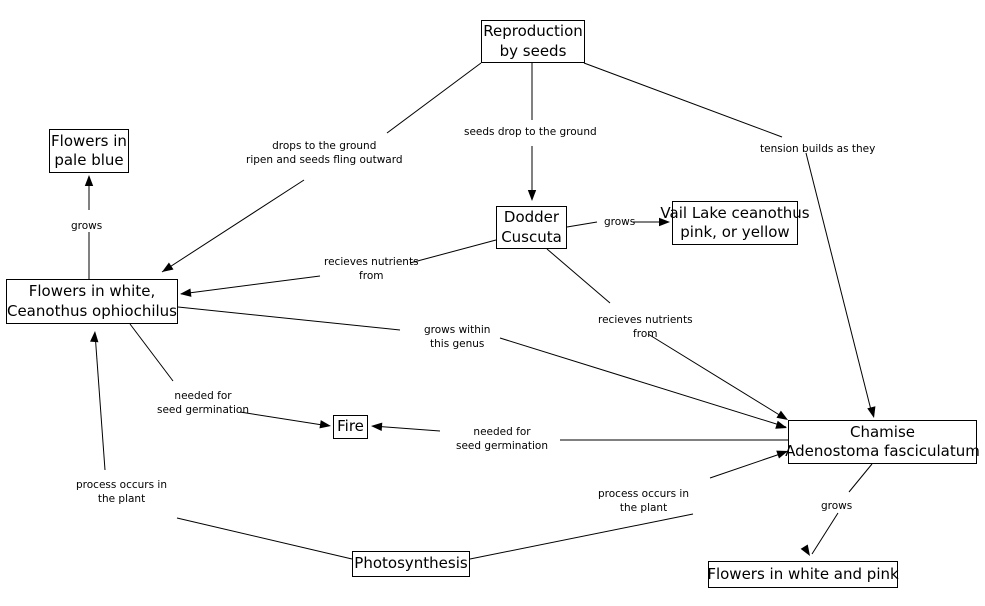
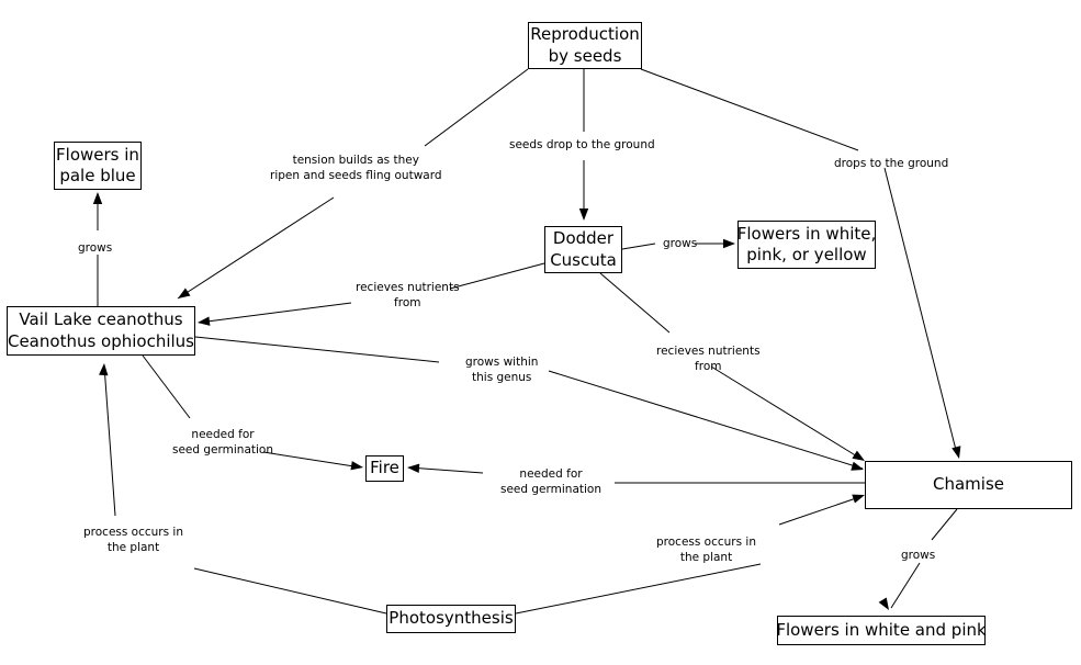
  Reproduction
  by seeds
  Flowers in
  pale blue
  Dodder
  Cuscuta
- Vail Lake ceanothus
+ Flowers in white,
  pink, or yellow
- Flowers in white,
+ Vail Lake ceanothus
  Ceanothus ophiochilus
  Fire
  Chamise
- Adenostoma fasciculatum
  Photosynthesis
  Flowers in white and pink
- drops to the ground
+ tension builds as they
  ripen and seeds fling outward
  seeds drop to the ground
- tension builds as they
+ drops to the ground
  grows
  grows
  recieves nutrients
  from
  grows within
  this genus
  recieves nutrients
  from
  needed for
  seed germination
  needed for
  seed germination
  process occurs in
  the plant
  process occurs in
  the plant
  grows
